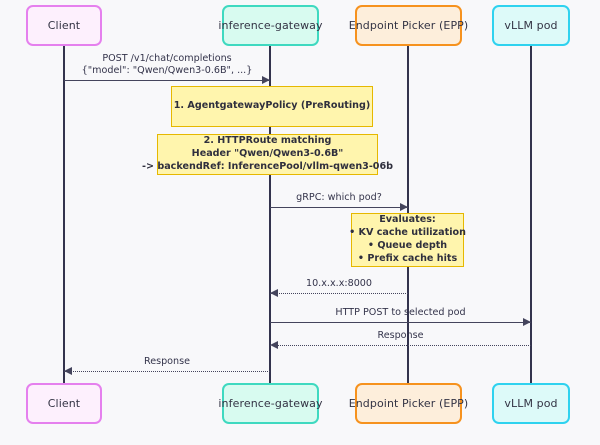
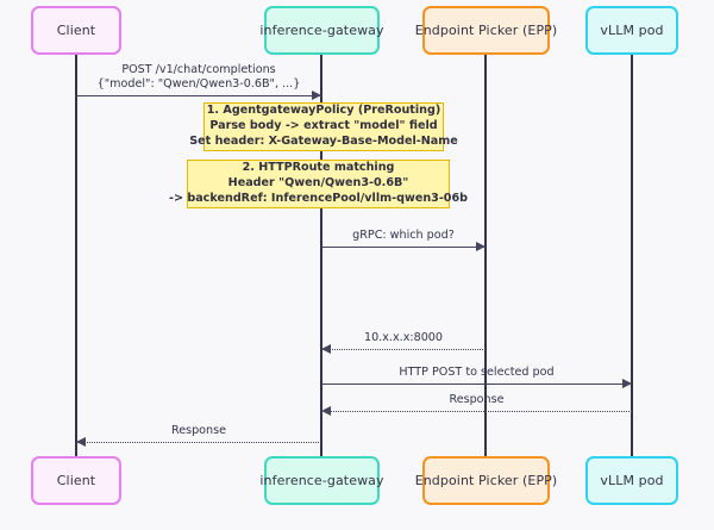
  Client
  inference-gateway
  Endpoint Picker (EPP)
  vLLM pod
  Client
  inference-gateway
  Endpoint Picker (EPP)
  vLLM pod
  1. AgentgatewayPolicy (PreRouting)
+ Parse body -> extract "model" field
+ Set header: X-Gateway-Base-Model-Name
  2. HTTPRoute matching
  Header "Qwen/Qwen3-0.6B"
  -> backendRef: InferencePool/vllm-qwen3-06b
- Evaluates:
- • KV cache utilization
- • Queue depth
- • Prefix cache hits
  POST /v1/chat/completions
  {"model": "Qwen/Qwen3-0.6B", ...}
  gRPC: which pod?
  10.x.x.x:8000
  HTTP POST to selected pod
  Response
  Response
